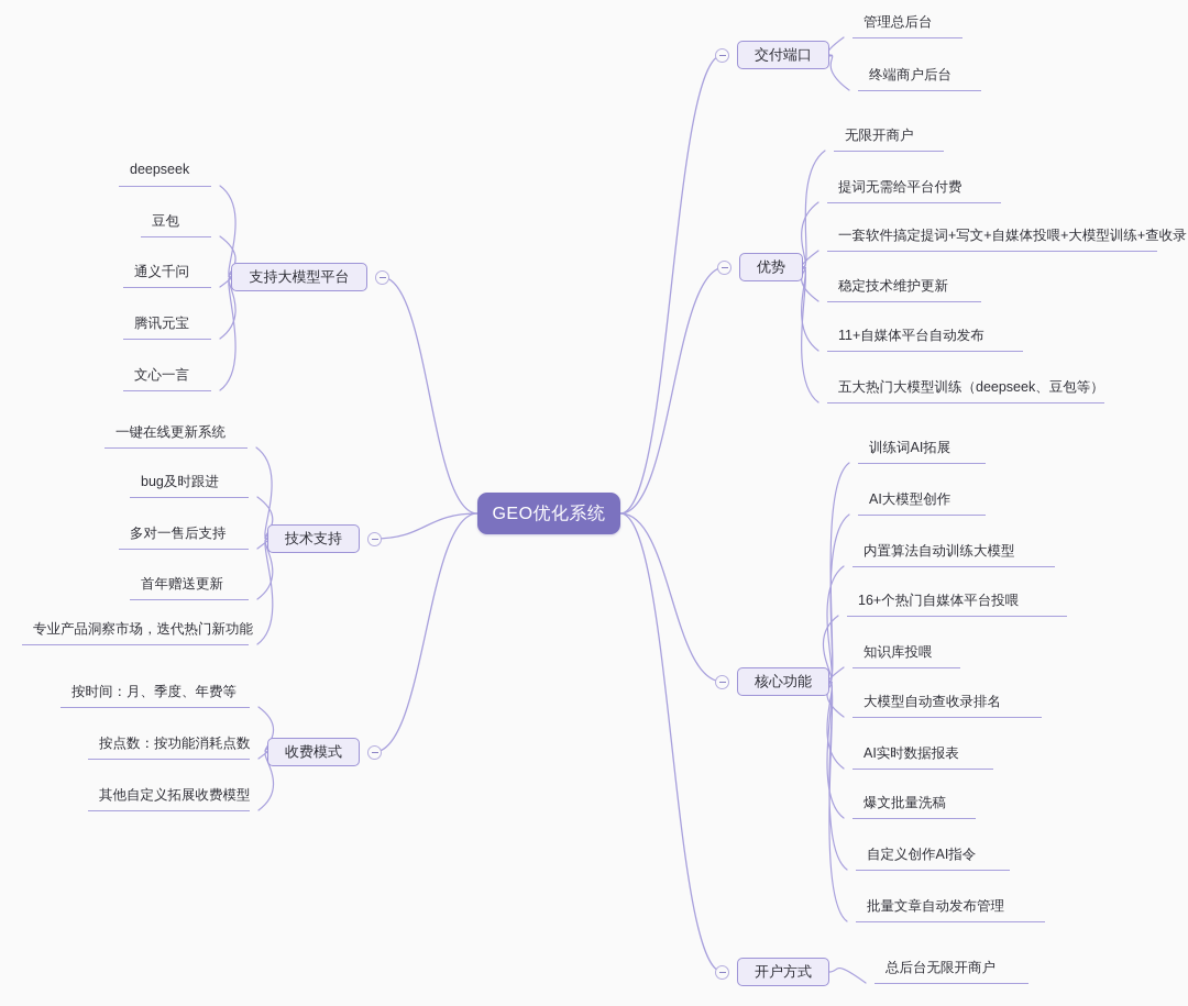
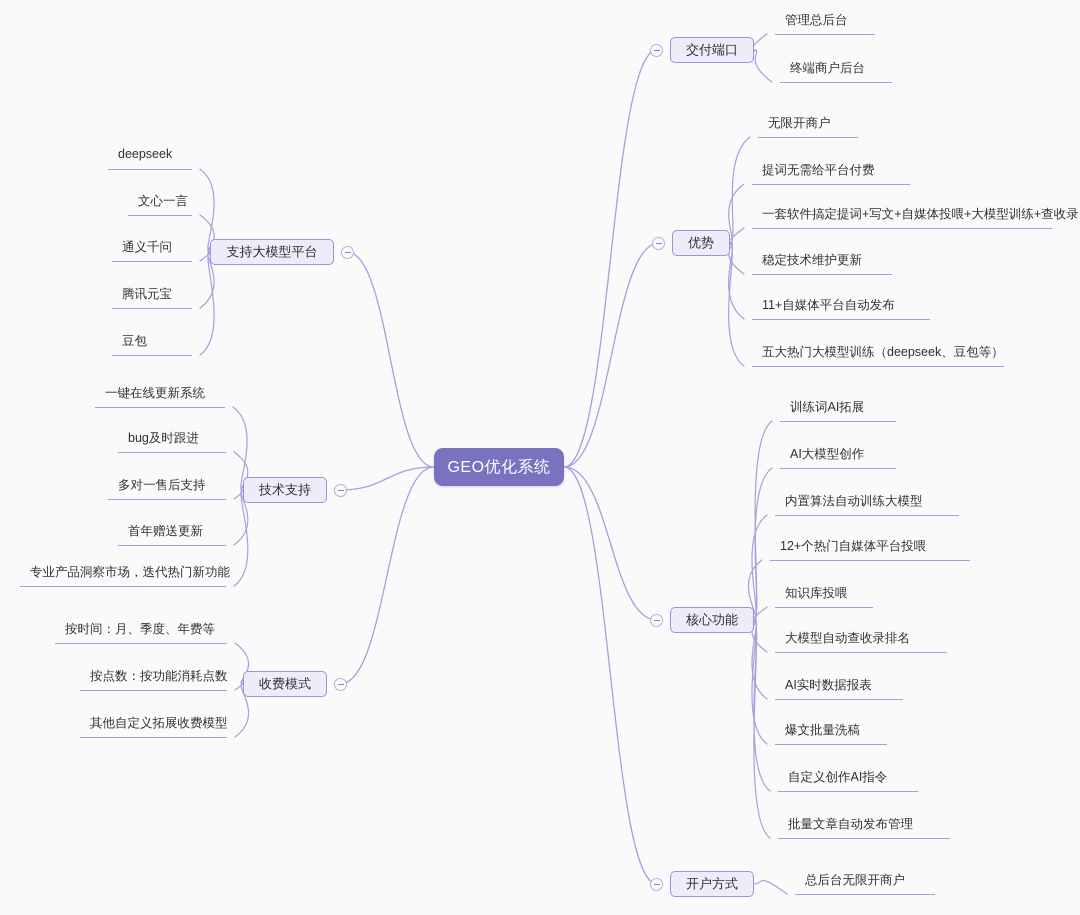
  GEO优化系统
  交付端口
  管理总后台
  终端商户后台
  优势
  无限开商户
  提词无需给平台付费
  一套软件搞定提词+写文+自媒体投喂+大模型训练+查收录
  稳定技术维护更新
  11+自媒体平台自动发布
  五大热门大模型训练（deepseek、豆包等）
  核心功能
  训练词AI拓展
  AI大模型创作
  内置算法自动训练大模型
- 16+个热门自媒体平台投喂
+ 12+个热门自媒体平台投喂
  知识库投喂
  大模型自动查收录排名
  AI实时数据报表
  爆文批量洗稿
  自定义创作AI指令
  批量文章自动发布管理
  开户方式
  总后台无限开商户
  支持大模型平台
  deepseek
- 豆包
+ 文心一言
  通义千问
  腾讯元宝
- 文心一言
+ 豆包
  技术支持
  一键在线更新系统
  bug及时跟进
  多对一售后支持
  首年赠送更新
  专业产品洞察市场，迭代热门新功能
  收费模式
  按时间：月、季度、年费等
  按点数：按功能消耗点数
  其他自定义拓展收费模型
